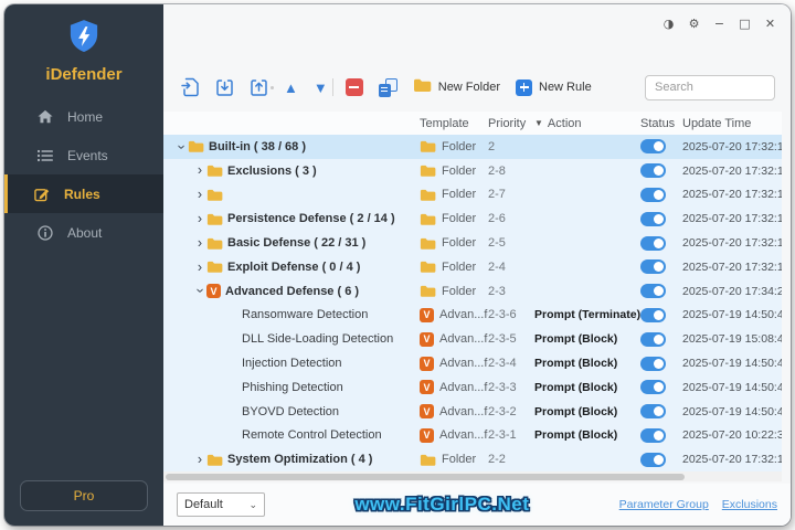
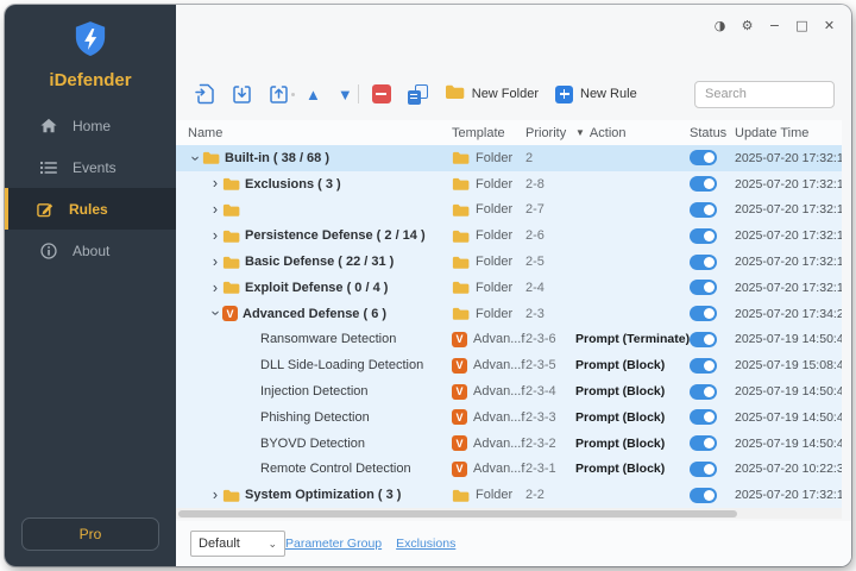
  iDefender
  Home
  Events
  Rules
  About
  Pro
  ◑
  ⚙
  −
  □
  ✕
  ▲
  ▼
  New Folder
  New Rule
  Search
+ Name
  Template
  Priority
  ▼
  Action
  Status
  Update Time
  Built-in ( 38 / 68 )
  Folder
  2
  2025-07-20 17:32:1
  ›
  Exclusions ( 3 )
  Folder
  2-8
  2025-07-20 17:32:1
  ›
  Folder
  2-7
  2025-07-20 17:32:1
  ›
  Persistence Defense ( 2 / 14 )
  Folder
  2-6
  2025-07-20 17:32:1
  ›
  Basic Defense ( 22 / 31 )
  Folder
  2-5
  2025-07-20 17:32:1
  ›
  Exploit Defense ( 0 / 4 )
  Folder
  2-4
  2025-07-20 17:32:1
  V
  Advanced Defense ( 6 )
  Folder
  2-3
  2025-07-20 17:34:2
  Ransomware Detection
  V
  2-3-6
  Prompt (Terminate)
  2025-07-19 14:50:4
  DLL Side-Loading Detection
  V
  2-3-5
  Prompt (Block)
  2025-07-19 15:08:4
  Injection Detection
  V
  2-3-4
  Prompt (Block)
  2025-07-19 14:50:4
  Phishing Detection
  V
  2-3-3
  Prompt (Block)
  2025-07-19 14:50:4
  BYOVD Detection
  V
  2-3-2
  Prompt (Block)
  2025-07-19 14:50:4
  Remote Control Detection
  V
  2-3-1
  Prompt (Block)
  2025-07-20 10:22:3
  ›
- System Optimization ( 4 )
+ System Optimization ( 3 )
  Folder
  2-2
  2025-07-20 17:32:1
  Default
  ⌄
- www.FitGirlPC.Net
  Parameter Group
  Exclusions
